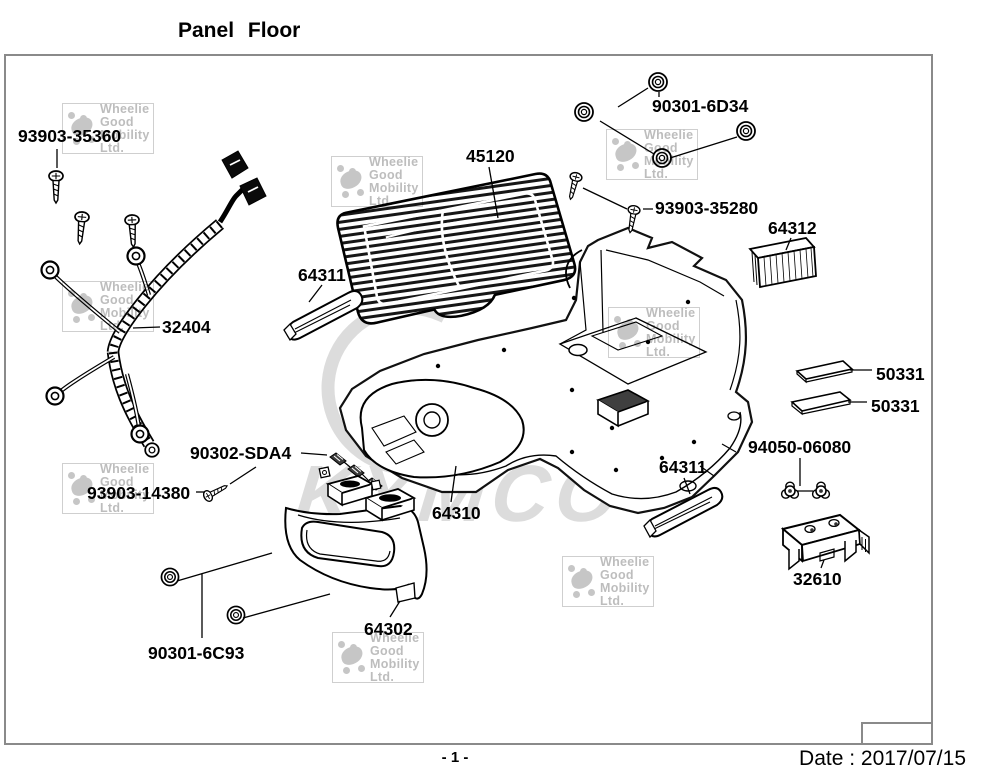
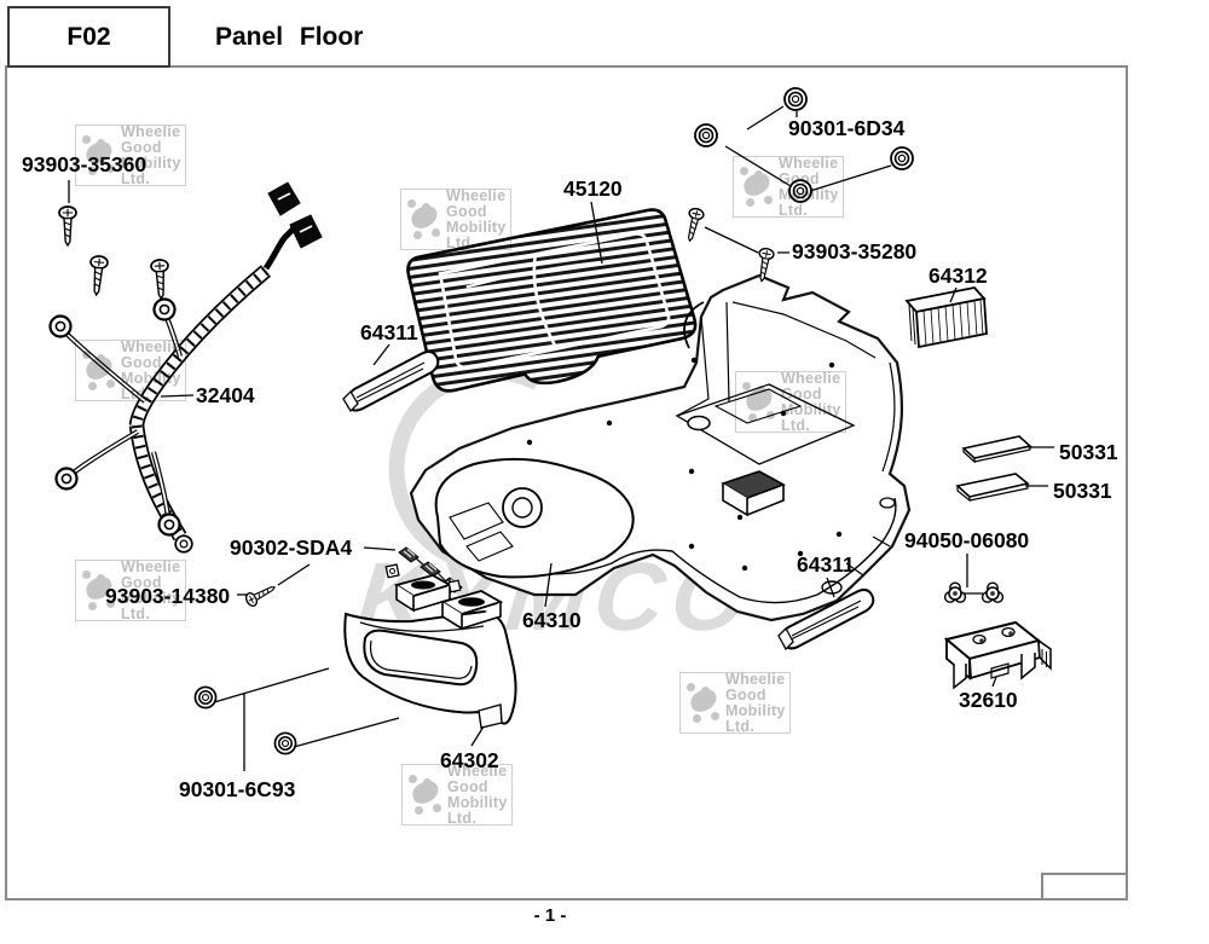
+ F02
  Panel Floor
  Wheelie
  Good
  Mobility
  Ltd.
  Wheelie
  Good
  Mobility
  Ltd.
  Wheelie
  Good
  Mobility
  Ltd.
  Wheelie
  Good
  Mobility
  Ltd.
  Wheelie
  Good
  Mobility
  Ltd.
  Wheelie
  Good
  Mobility
  Ltd.
  Wheelie
  Good
  Mobility
  Ltd.
  Wheelie
  Good
  Mobility
  Ltd.
  93903-35360
  32404
  45120
  64311
  90301-6D34
  93903-35280
  64312
  50331
  50331
  94050-06080
  64311
  32610
  64310
  90302-SDA4
  93903-14380
  64302
  90301-6C93
  - 1 -
- Date : 2017/07/15
